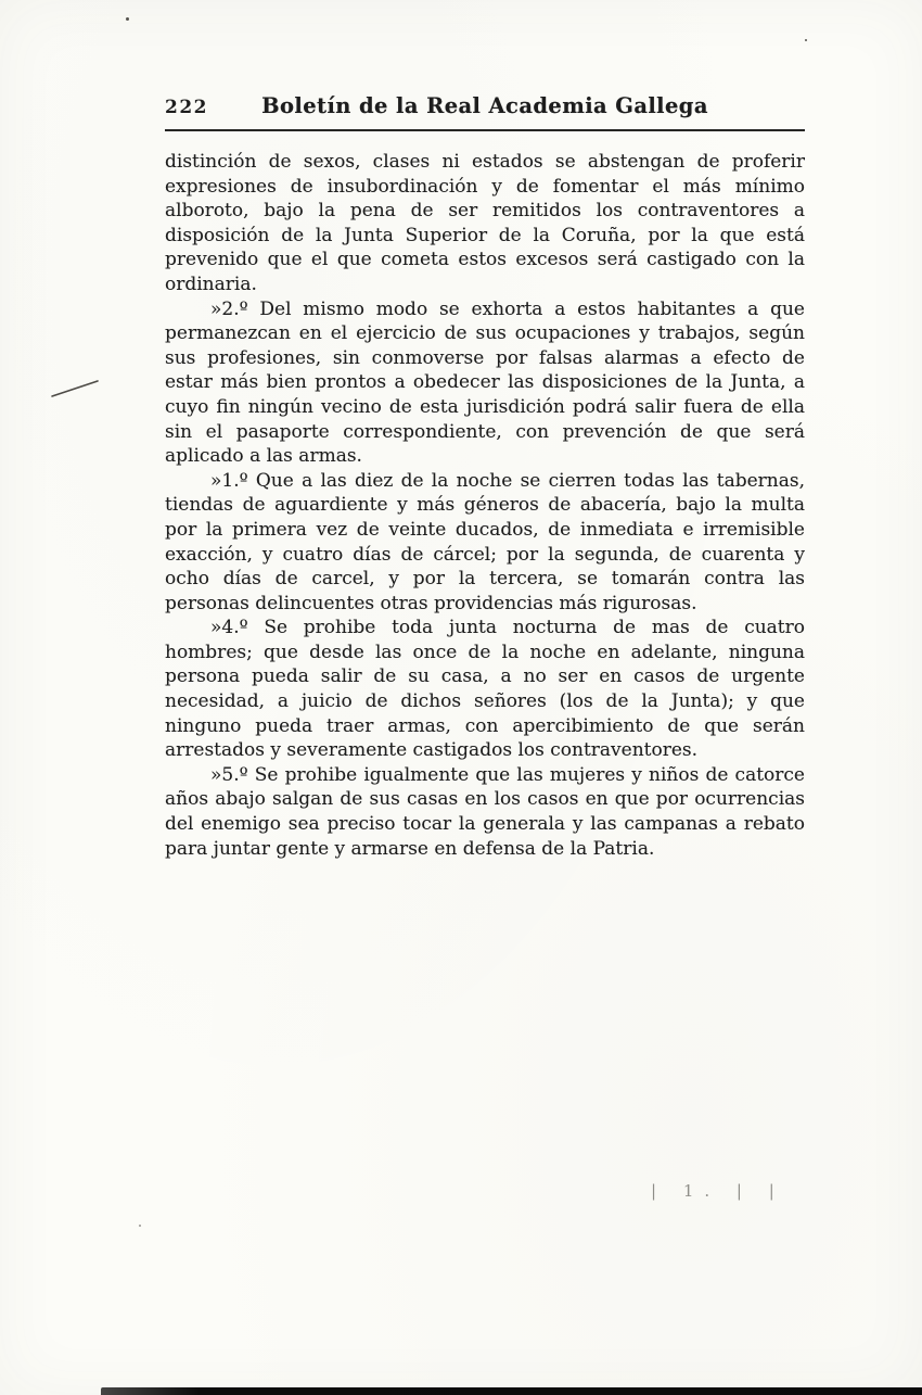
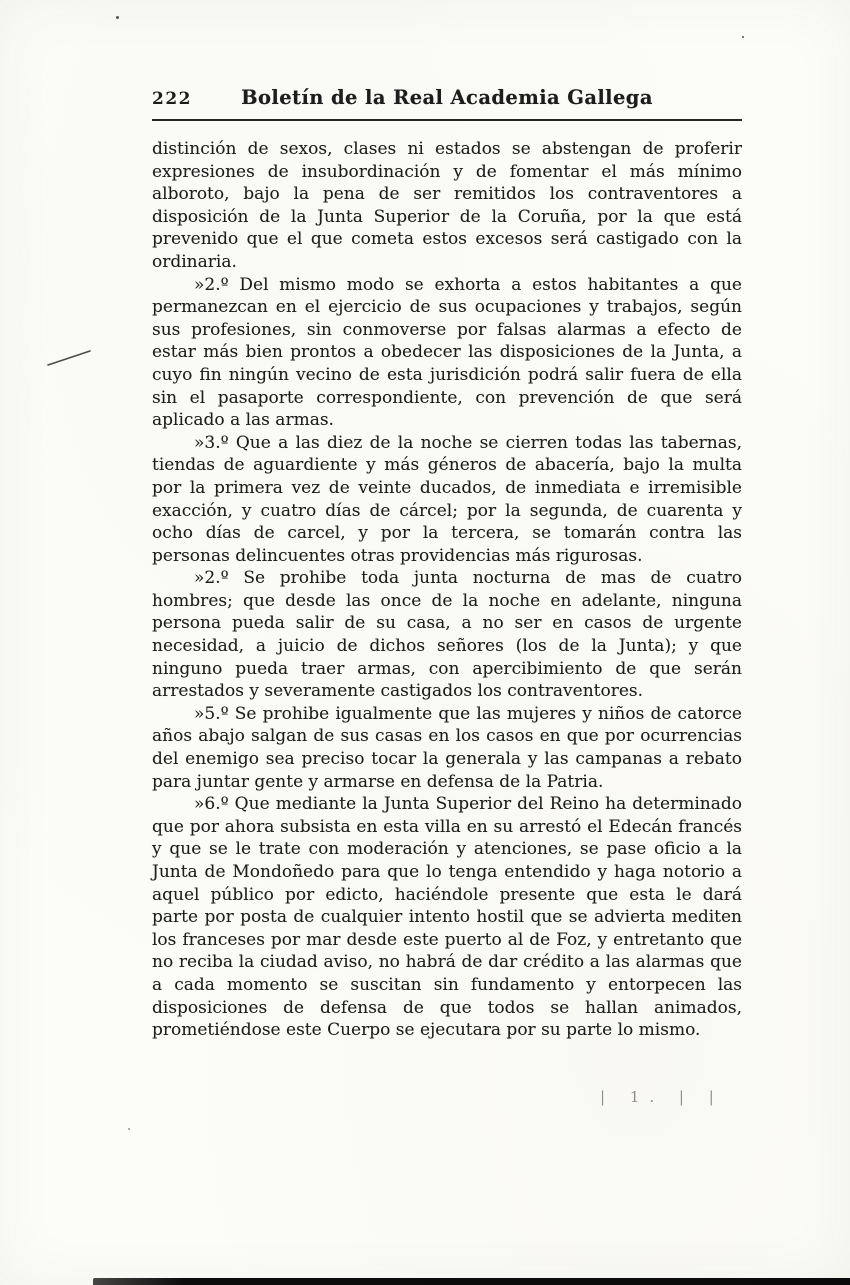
  222
  Boletín de la Real Academia Gallega
  distinción de sexos, clases ni estados se abstengan de proferir expresiones de insubordinación y de fomentar el más mínimo alboroto, bajo la pena de ser remitidos los contraventores a disposición de la Junta Superior de la Coruña, por la que está prevenido que el que cometa estos excesos será castigado con la ordinaria.
  »2.º Del mismo modo se exhorta a estos habitantes a que permanezcan en el ejercicio de sus ocupaciones y trabajos, según sus profesiones, sin conmoverse por falsas alarmas a efecto de estar más bien prontos a obedecer las disposiciones de la Junta, a cuyo fin ningún vecino de esta jurisdición podrá salir fuera de ella sin el pasaporte correspondiente, con prevención de que será aplicado a las armas.
- »1.º Que a las diez de la noche se cierren todas las tabernas, tiendas de aguardiente y más géneros de abacería, bajo la multa por la primera vez de veinte ducados, de inmediata e irremisible exacción, y cuatro días de cárcel; por la segunda, de cuarenta y ocho días de carcel, y por la tercera, se tomarán contra las personas delincuentes otras providencias más rigurosas.
+ »3.º Que a las diez de la noche se cierren todas las tabernas, tiendas de aguardiente y más géneros de abacería, bajo la multa por la primera vez de veinte ducados, de inmediata e irremisible exacción, y cuatro días de cárcel; por la segunda, de cuarenta y ocho días de carcel, y por la tercera, se tomarán contra las personas delincuentes otras providencias más rigurosas.
- »4.º Se prohibe toda junta nocturna de mas de cuatro hombres; que desde las once de la noche en adelante, ninguna persona pueda salir de su casa, a no ser en casos de urgente necesidad, a juicio de dichos señores (los de la Junta); y que ninguno pueda traer armas, con apercibimiento de que serán arrestados y severamente castigados los contraventores.
+ »2.º Se prohibe toda junta nocturna de mas de cuatro hombres; que desde las once de la noche en adelante, ninguna persona pueda salir de su casa, a no ser en casos de urgente necesidad, a juicio de dichos señores (los de la Junta); y que ninguno pueda traer armas, con apercibimiento de que serán arrestados y severamente castigados los contraventores.
  »5.º Se prohibe igualmente que las mujeres y niños de catorce años abajo salgan de sus casas en los casos en que por ocurrencias del enemigo sea preciso tocar la generala y las campanas a rebato para juntar gente y armarse en defensa de la Patria.
+ »6.º Que mediante la Junta Superior del Reino ha determinado que por ahora subsista en esta villa en su arrestó el Edecán francés y que se le trate con moderación y atenciones, se pase oficio a la Junta de Mondoñedo para que lo tenga entendido y haga notorio a aquel público por edicto, haciéndole presente que esta le dará parte por posta de cualquier intento hostil que se advierta mediten los franceses por mar desde este puerto al de Foz, y entretanto que no reciba la ciudad aviso, no habrá de dar crédito a las alarmas que a cada momento se suscitan sin fundamento y entorpecen las disposiciones de defensa de que todos se hallan animados, prometiéndose este Cuerpo se ejecutara por su parte lo mismo.
  | 1. | |
